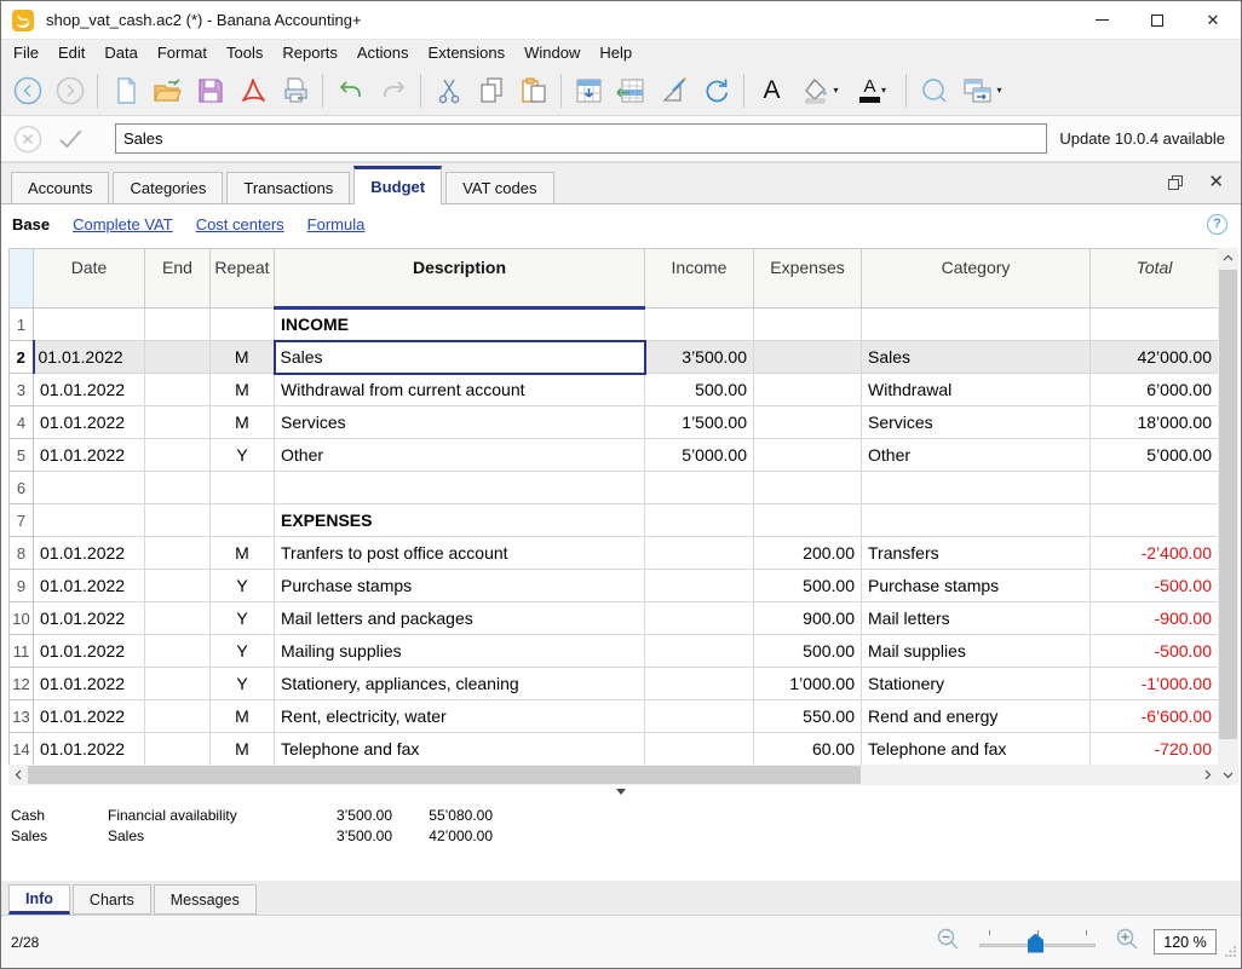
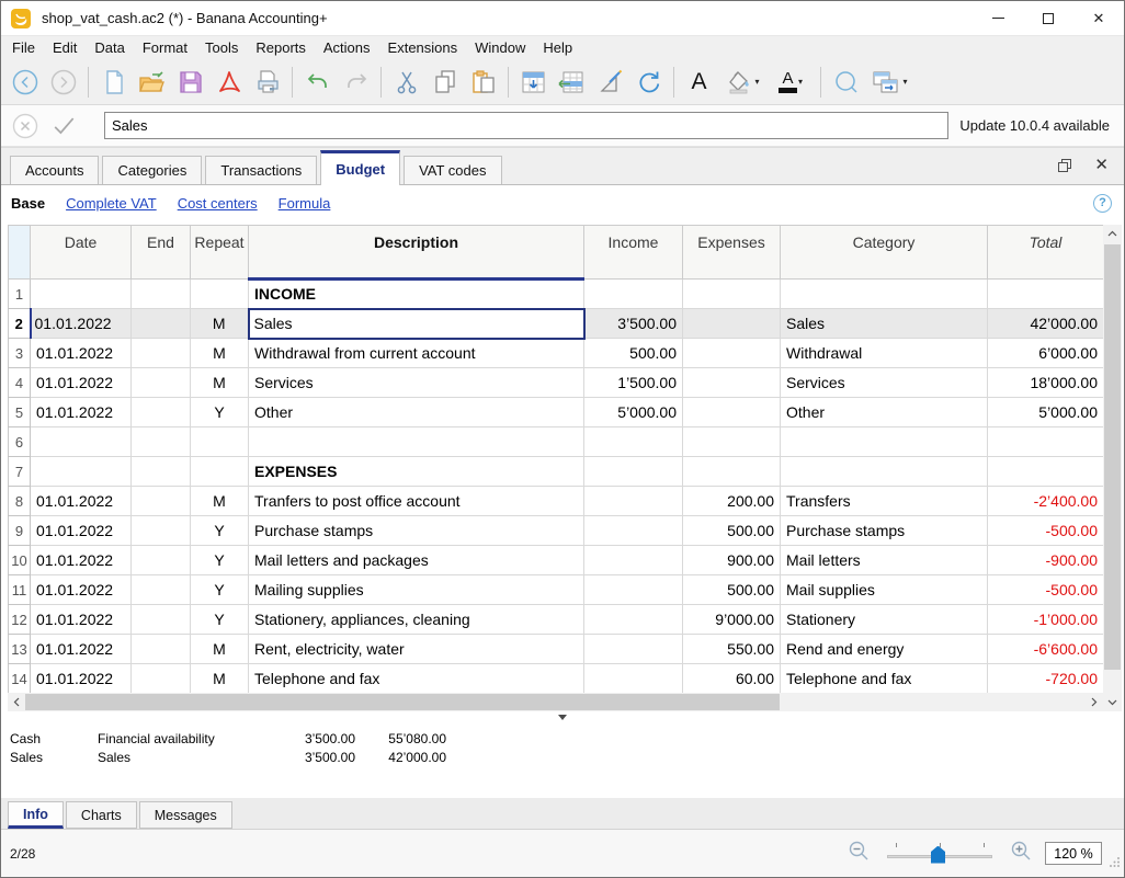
  shop_vat_cash.ac2 (*) - Banana Accounting+
  ✕
  File
  Edit
  Data
  Format
  Tools
  Reports
  Actions
  Extensions
  Window
  Help
  A
  ▾
  A
  ▾
  ▾
  Sales
  Update 10.0.4 available
  Accounts
  Categories
  Transactions
  Budget
  VAT codes
  ✕
  Base
  Complete VAT
  Cost centers
  Formula
  ?
  	Date	End	Repeat	Description	Income	Expenses	Category	Total
  1				INCOME
  2	01.01.2022		M	Sales	3’500.00		Sales	42’000.00
  3	01.01.2022		M	Withdrawal from current account	500.00		Withdrawal	6’000.00
  4	01.01.2022		M	Services	1’500.00		Services	18’000.00
  5	01.01.2022		Y	Other	5’000.00		Other	5’000.00
  6
  7				EXPENSES
  8	01.01.2022		M	Tranfers to post office account		200.00	Transfers	-2’400.00
  9	01.01.2022		Y	Purchase stamps		500.00	Purchase stamps	-500.00
  10	01.01.2022		Y	Mail letters and packages		900.00	Mail letters	-900.00
  11	01.01.2022		Y	Mailing supplies		500.00	Mail supplies	-500.00
- 12	01.01.2022		Y	Stationery, appliances, cleaning		1’000.00	Stationery	-1’000.00
+ 12	01.01.2022		Y	Stationery, appliances, cleaning		9’000.00	Stationery	-1’000.00
  13	01.01.2022		M	Rent, electricity, water		550.00	Rend and energy	-6’600.00
  14	01.01.2022		M	Telephone and fax		60.00	Telephone and fax	-720.00
  Cash
  Financial availability
  3’500.00
  55’080.00
  Sales
  Sales
  3’500.00
  42’000.00
  Info
  Charts
  Messages
  2/28
  120 %
